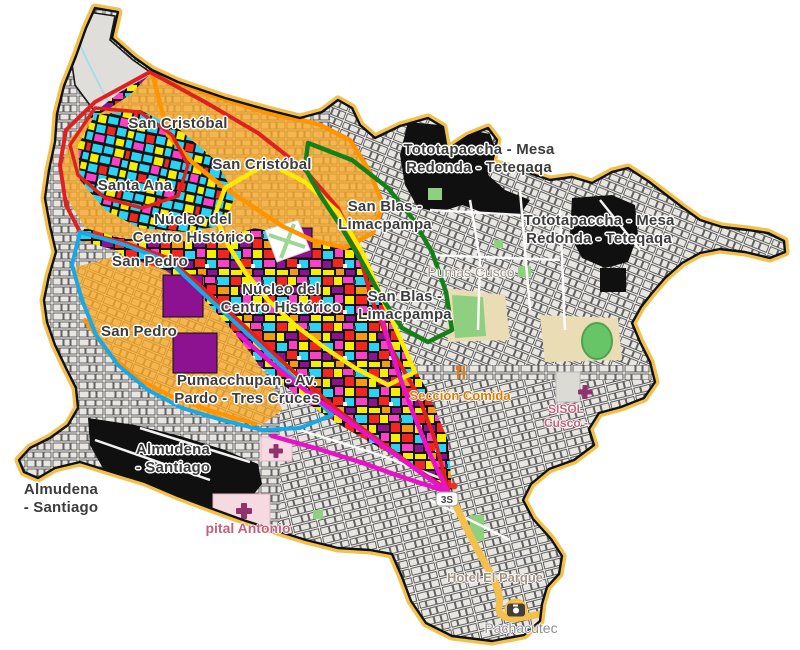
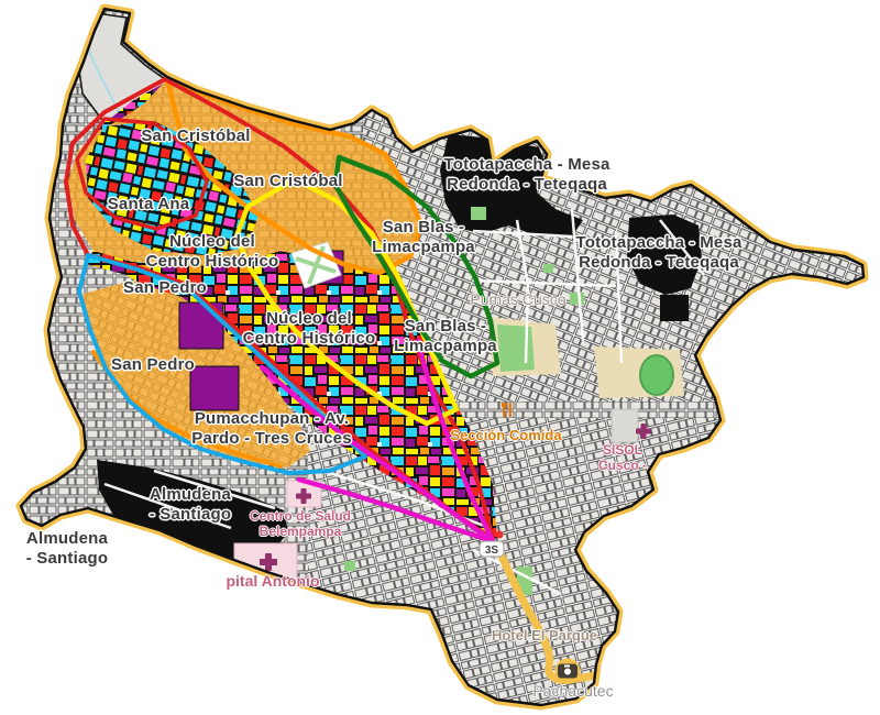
  3S
  San Cristóbal
  San Cristóbal
  Santa Ana
  Núcleo del
  Centro Histórico
  Núcleo del
  Centro Histórico
  San Pedro
  San Pedro
  San Blas -
  Limacpampa
  San Blas -
  Limacpampa
  Tototapaccha - Mesa
  Redonda - Teteqaqa
  Tototapaccha - Mesa
  Redonda - Teteqaqa
  Pumacchupan - Av.
  Pardo - Tres Cruces
  Almudena
  - Santiago
  Almudena
  - Santiago
  Pumas Cusco
  Sección Comida
  SISOL
  Cusco -
+ Centro de Salud
+ Belempampa
  pital Antonio
  Hotel El Parque
  Pachacutec
